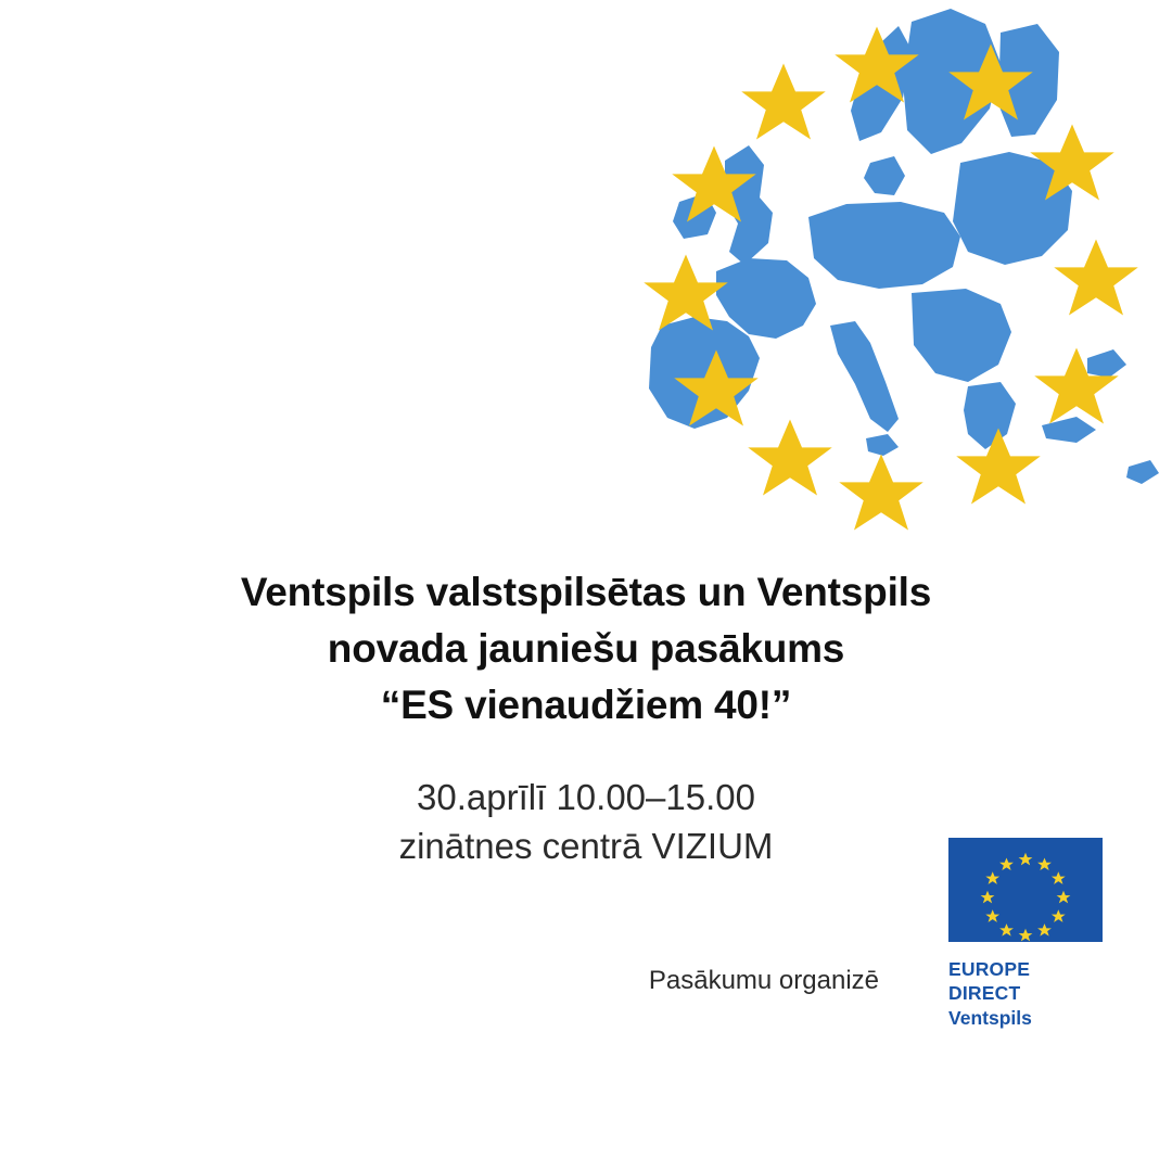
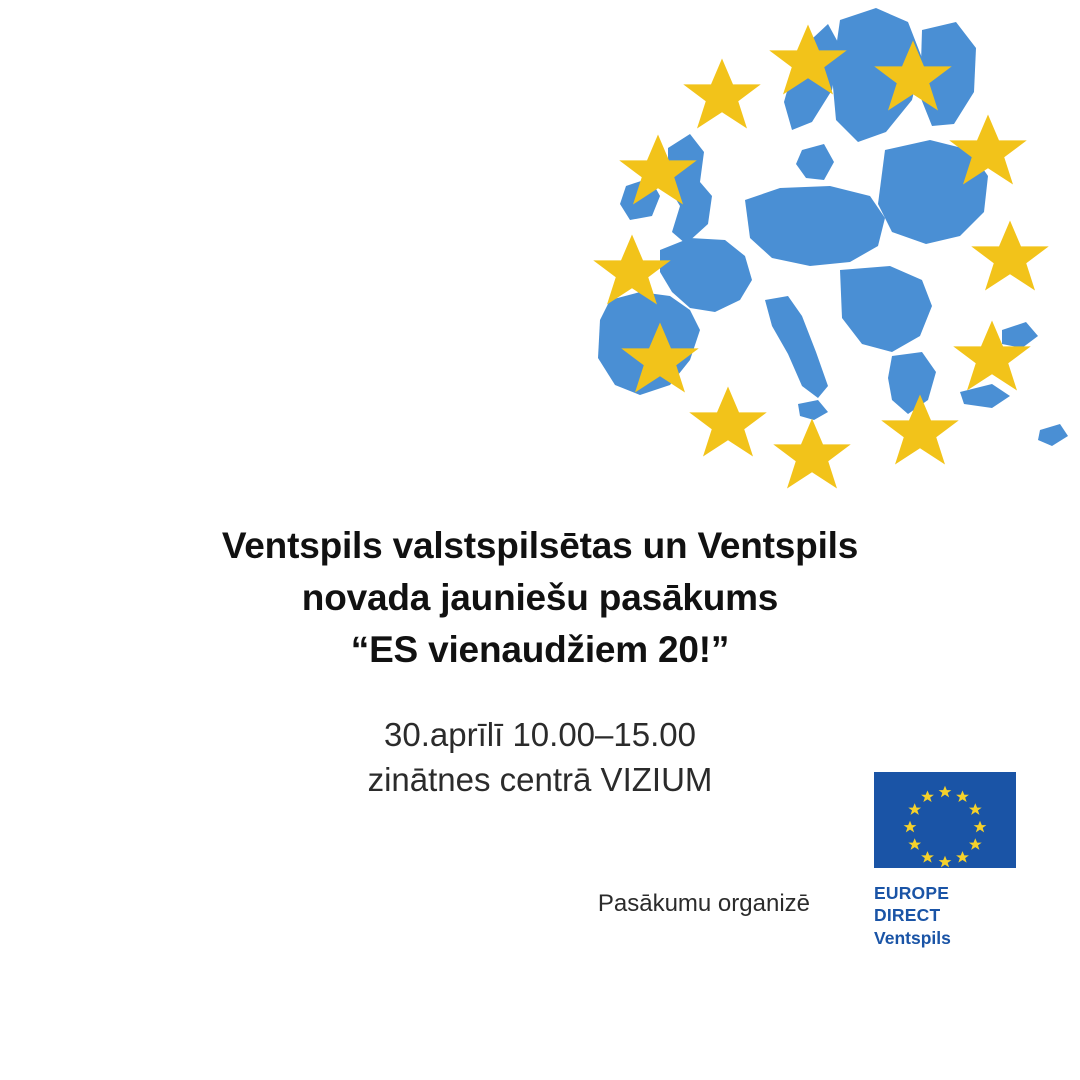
  Ventspils valstspilsētas un Ventspils
  novada jauniešu pasākums
- “ES vienaudžiem 40!”
+ “ES vienaudžiem 20!”
  30.aprīlī 10.00–15.00
  zinātnes centrā VIZIUM
  Pasākumu organizē
  EUROPE DIRECT
  Ventspils
